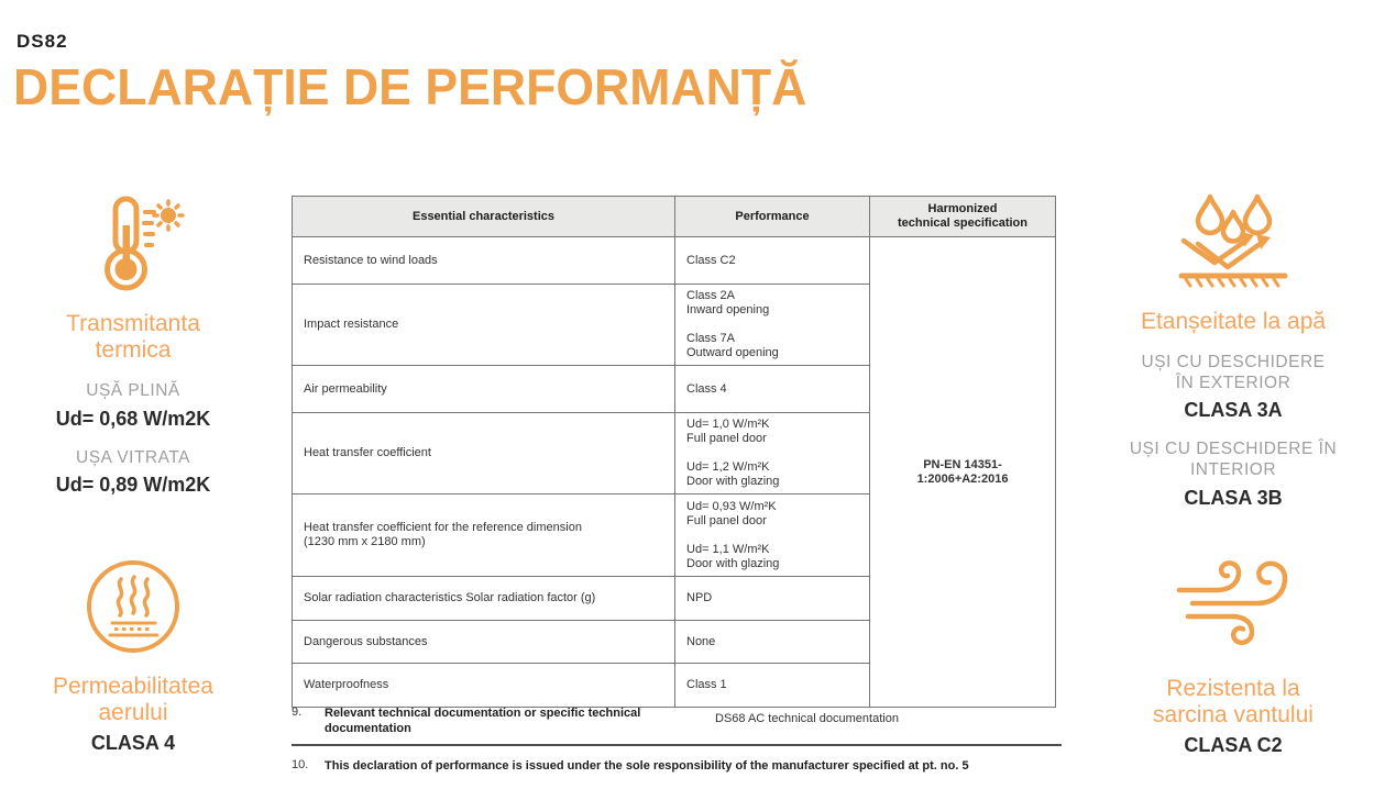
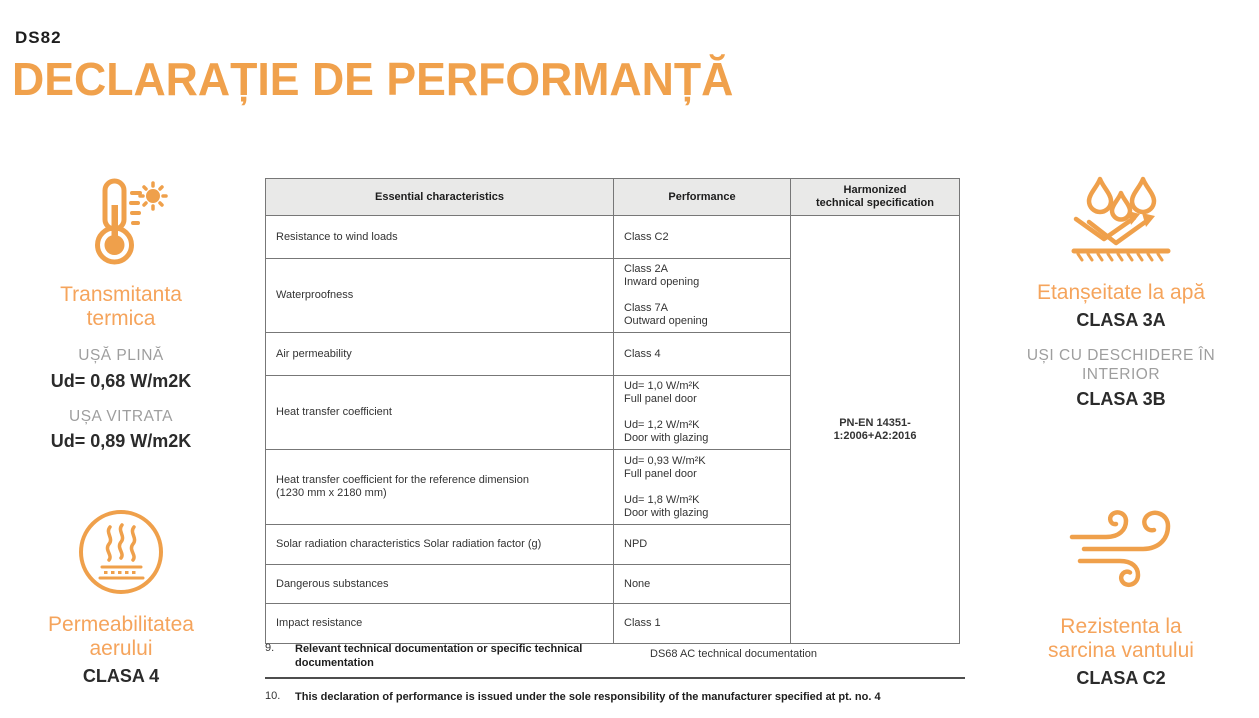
  DS82
  DECLARAȚIE DE PERFORMANȚĂ
  Transmitanta
  termica
  UȘĂ PLINĂ
  Ud= 0,68 W/m2K
  UȘA VITRATA
  Ud= 0,89 W/m2K
  Permeabilitatea
  aerului
  CLASA 4
  Etanșeitate la apă
- UȘI CU DESCHIDERE
- ÎN EXTERIOR
  CLASA 3A
  UȘI CU DESCHIDERE ÎN
  INTERIOR
  CLASA 3B
  Rezistenta la
  sarcina vantului
  CLASA C2
  Essential characteristics	Performance	Harmonized technical specification
  Resistance to wind loads	Class C2	PN-EN 14351-1:2006+A2:2016
- Impact resistance	Class 2A Inward opening Class 7A Outward opening
+ Waterproofness	Class 2A Inward opening Class 7A Outward opening
  Air permeability	Class 4
  Heat transfer coefficient	Ud= 1,0 W/m²K Full panel door Ud= 1,2 W/m²K Door with glazing
- Heat transfer coefficient for the reference dimension (1230 mm x 2180 mm)	Ud= 0,93 W/m²K Full panel door Ud= 1,1 W/m²K Door with glazing
+ Heat transfer coefficient for the reference dimension (1230 mm x 2180 mm)	Ud= 0,93 W/m²K Full panel door Ud= 1,8 W/m²K Door with glazing
  Solar radiation characteristics Solar radiation factor (g)	NPD
  Dangerous substances	None
- Waterproofness	Class 1
+ Impact resistance	Class 1
  9.
  Relevant technical documentation or specific technical documentation
  DS68 AC technical documentation
  10.
- This declaration of performance is issued under the sole responsibility of the manufacturer specified at pt. no. 5
+ This declaration of performance is issued under the sole responsibility of the manufacturer specified at pt. no. 4
